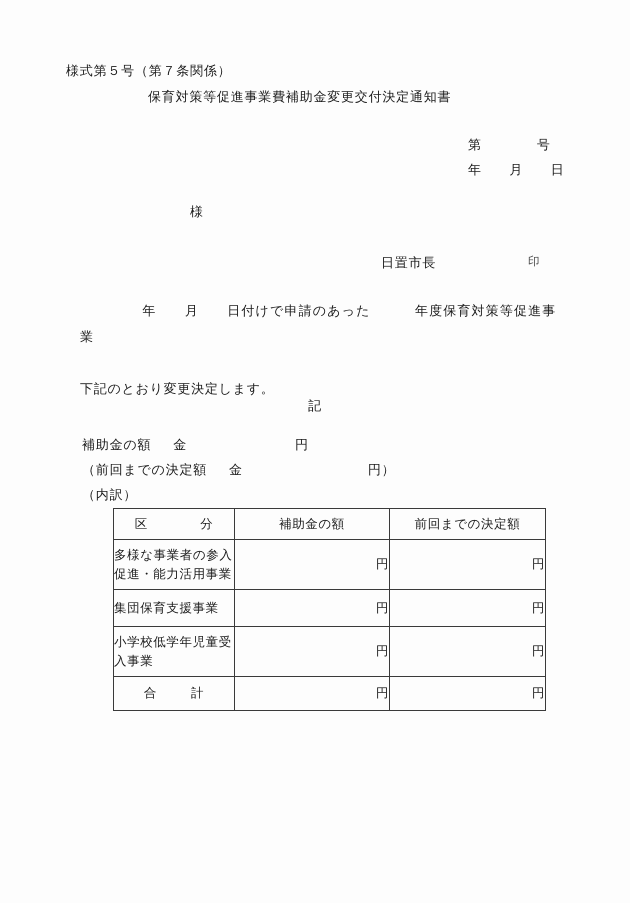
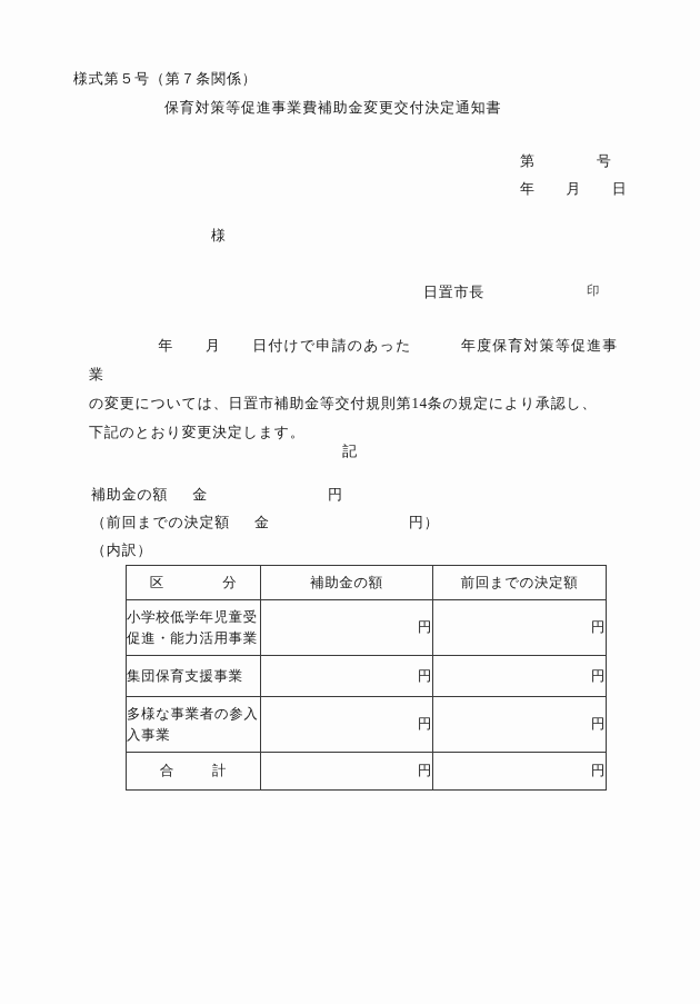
  様式第５号（第７条関係）
  保育対策等促進事業費補助金変更交付決定通知書
  第 号
  年 月 日
  様
  日置市長
  印
  年 月 日付けで申請のあった 年度保育対策等促進事業
+ の変更については、日置市補助金等交付規則第14条の規定により承認し、
  下記のとおり変更決定します。
  記
  補助金の額 金 円
  （前回までの決定額 金 円）
  （内訳）
  区 分	補助金の額	前回までの決定額
- 多様な事業者の参入促進・能力活用事業	円	円
+ 小学校低学年児童受促進・能力活用事業	円	円
  集団保育支援事業	円	円
- 小学校低学年児童受入事業	円	円
+ 多様な事業者の参入入事業	円	円
  合 計	円	円
